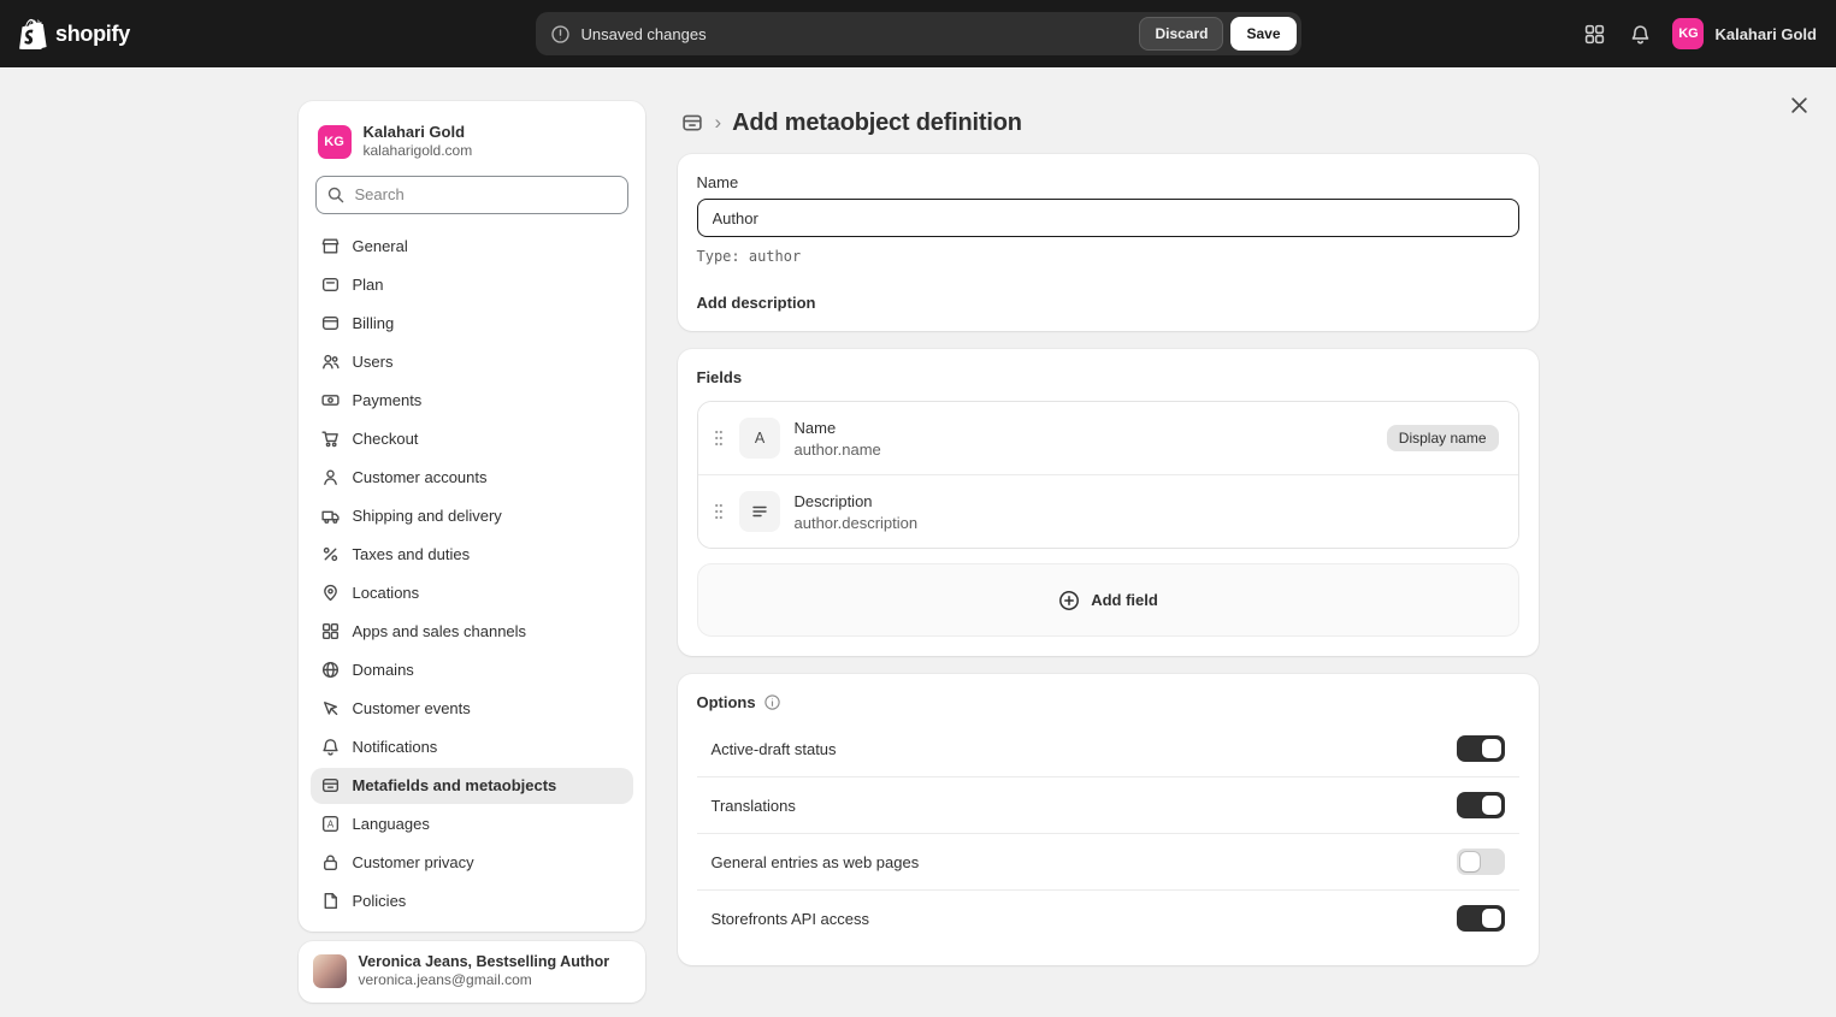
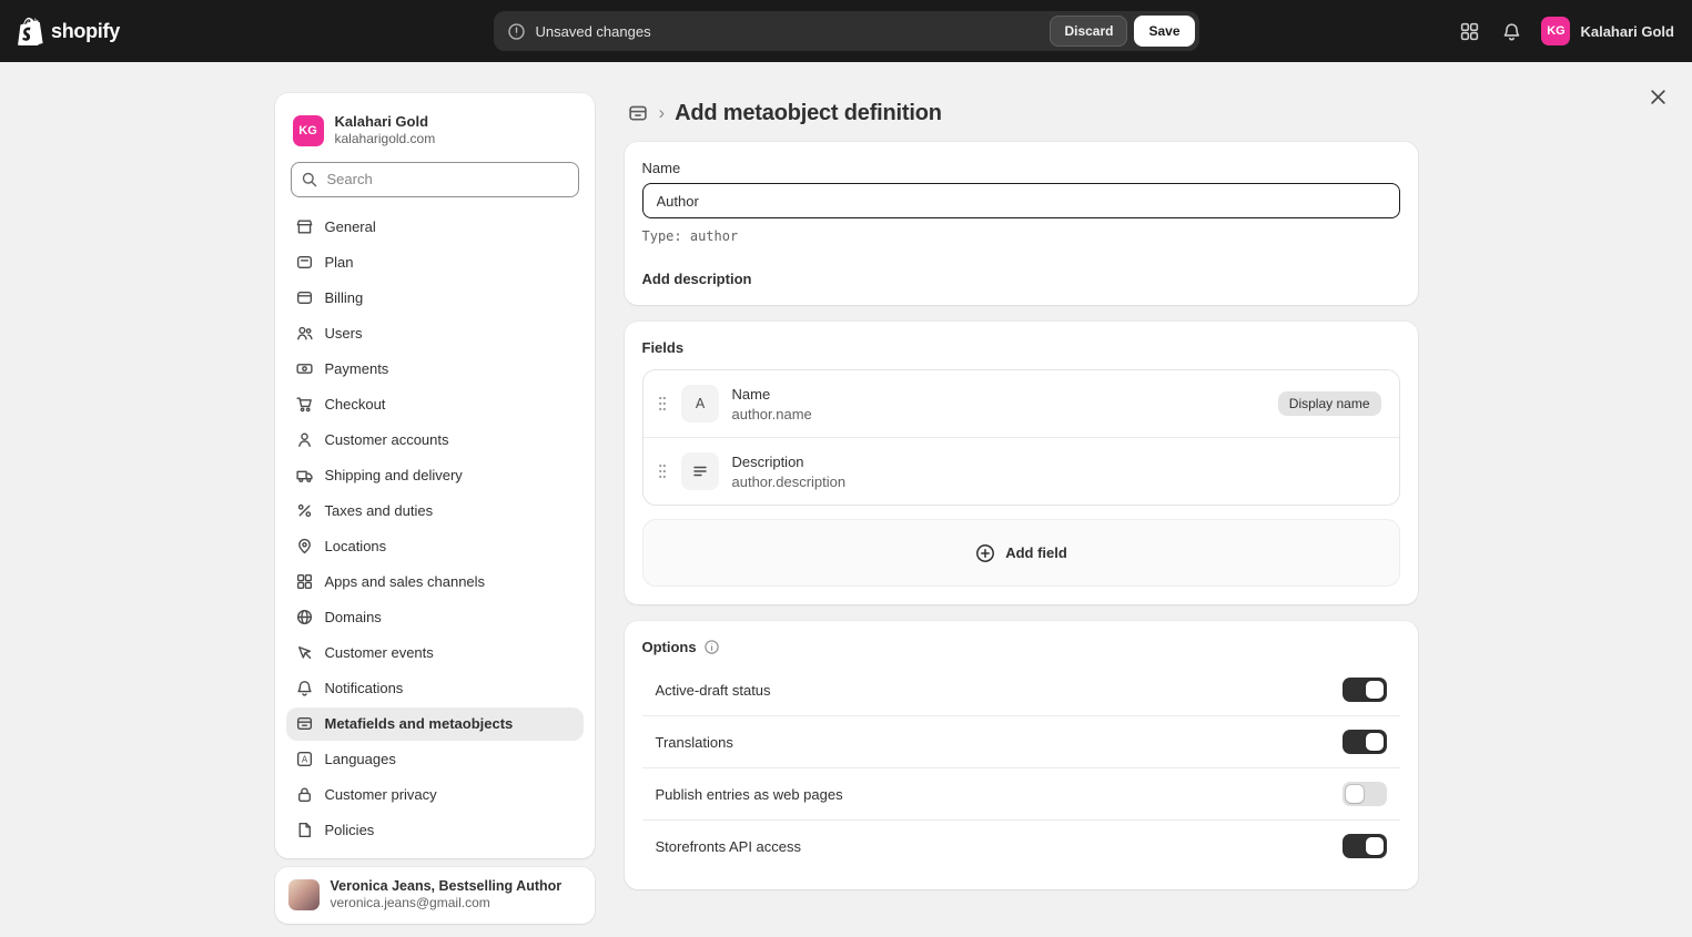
  shopify
  Unsaved changes
  Discard
  Save
  KG
  Kalahari Gold
  KG
  Kalahari Gold
  kalaharigold.com
  Search
  General
  Plan
  Billing
  Users
  Payments
  Checkout
  Customer accounts
  Shipping and delivery
  Taxes and duties
  Locations
  Apps and sales channels
  Domains
  Customer events
  Notifications
  Metafields and metaobjects
  A
  Languages
  Customer privacy
  Policies
  Veronica Jeans, Bestselling Author
  veronica.jeans@gmail.com
  ›
  Add metaobject definition
  Name
  Author
  Type: author
  Add description
  Fields
  A
  Name
  author.name
  Display name
  Description
  author.description
  Add field
  Options
  Active-draft status
  Translations
- General entries as web pages
+ Publish entries as web pages
  Storefronts API access
